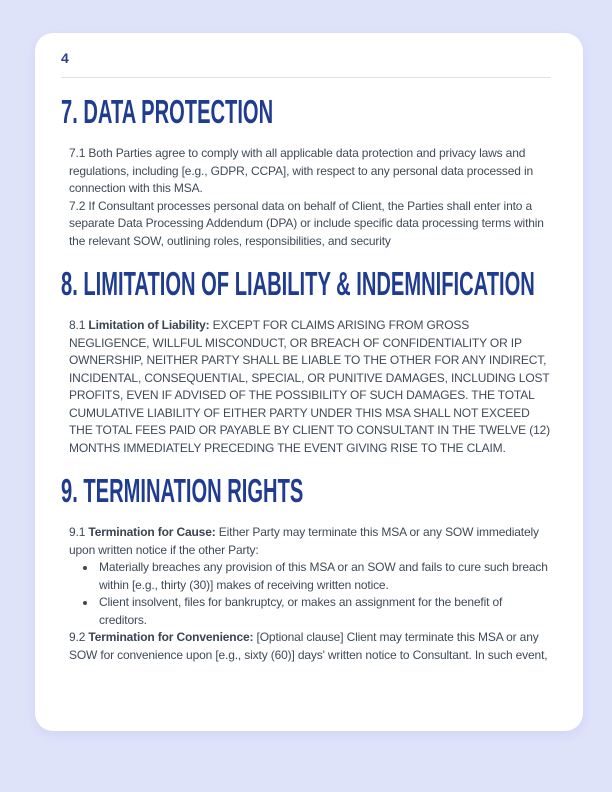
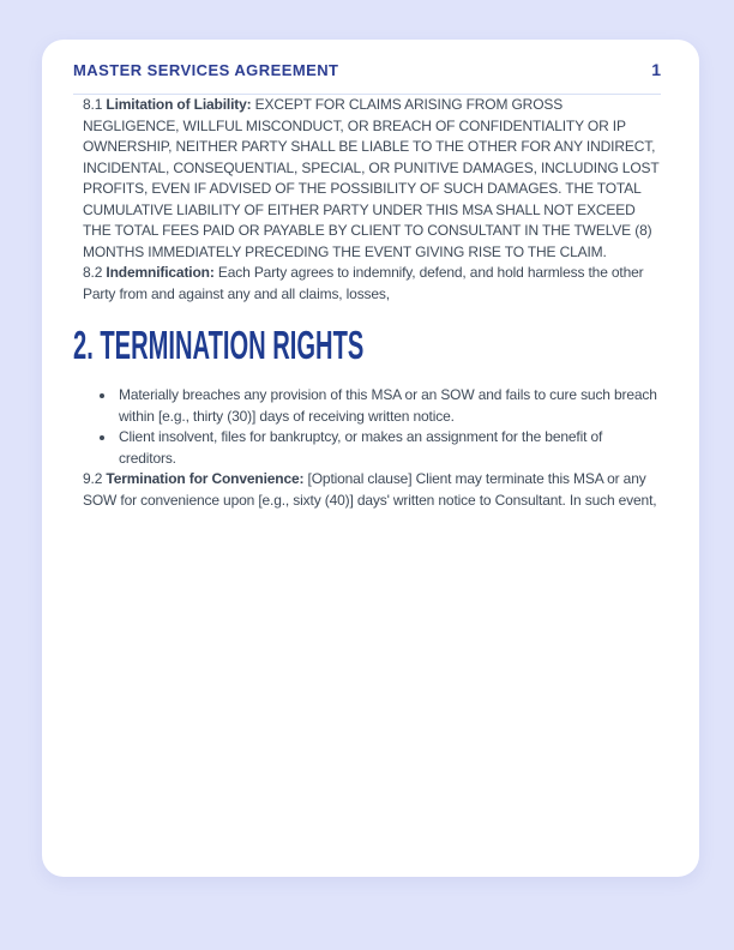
+ MASTER SERVICES AGREEMENT
- 4
+ 1
- 7. DATA PROTECTION
- 7.1 Both Parties agree to comply with all applicable data protection and privacy laws and regulations, including [e.g., GDPR, CCPA], with respect to any personal data processed in connection with this MSA.
- 7.2 If Consultant processes personal data on behalf of Client, the Parties shall enter into a separate Data Processing Addendum (DPA) or include specific data processing terms within the relevant SOW, outlining roles, responsibilities, and security
- 8. LIMITATION OF LIABILITY & INDEMNIFICATION
- 8.1 Limitation of Liability: EXCEPT FOR CLAIMS ARISING FROM GROSS NEGLIGENCE, WILLFUL MISCONDUCT, OR BREACH OF CONFIDENTIALITY OR IP OWNERSHIP, NEITHER PARTY SHALL BE LIABLE TO THE OTHER FOR ANY INDIRECT, INCIDENTAL, CONSEQUENTIAL, SPECIAL, OR PUNITIVE DAMAGES, INCLUDING LOST PROFITS, EVEN IF ADVISED OF THE POSSIBILITY OF SUCH DAMAGES. THE TOTAL CUMULATIVE LIABILITY OF EITHER PARTY UNDER THIS MSA SHALL NOT EXCEED THE TOTAL FEES PAID OR PAYABLE BY CLIENT TO CONSULTANT IN THE TWELVE (12) MONTHS IMMEDIATELY PRECEDING THE EVENT GIVING RISE TO THE CLAIM.
+ 8.1 Limitation of Liability: EXCEPT FOR CLAIMS ARISING FROM GROSS NEGLIGENCE, WILLFUL MISCONDUCT, OR BREACH OF CONFIDENTIALITY OR IP OWNERSHIP, NEITHER PARTY SHALL BE LIABLE TO THE OTHER FOR ANY INDIRECT, INCIDENTAL, CONSEQUENTIAL, SPECIAL, OR PUNITIVE DAMAGES, INCLUDING LOST PROFITS, EVEN IF ADVISED OF THE POSSIBILITY OF SUCH DAMAGES. THE TOTAL CUMULATIVE LIABILITY OF EITHER PARTY UNDER THIS MSA SHALL NOT EXCEED THE TOTAL FEES PAID OR PAYABLE BY CLIENT TO CONSULTANT IN THE TWELVE (8) MONTHS IMMEDIATELY PRECEDING THE EVENT GIVING RISE TO THE CLAIM.
+ 8.2 Indemnification: Each Party agrees to indemnify, defend, and hold harmless the other Party from and against any and all claims, losses,
- 9. TERMINATION RIGHTS
+ 2. TERMINATION RIGHTS
- 9.1 Termination for Cause: Either Party may terminate this MSA or any SOW immediately upon written notice if the other Party:
- Materially breaches any provision of this MSA or an SOW and fails to cure such breach within [e.g., thirty (30)] makes of receiving written notice.
+ Materially breaches any provision of this MSA or an SOW and fails to cure such breach within [e.g., thirty (30)] days of receiving written notice.
  Client insolvent, files for bankruptcy, or makes an assignment for the benefit of creditors.
- 9.2 Termination for Convenience: [Optional clause] Client may terminate this MSA or any SOW for convenience upon [e.g., sixty (60)] days' written notice to Consultant. In such event,
+ 9.2 Termination for Convenience: [Optional clause] Client may terminate this MSA or any SOW for convenience upon [e.g., sixty (40)] days' written notice to Consultant. In such event,
